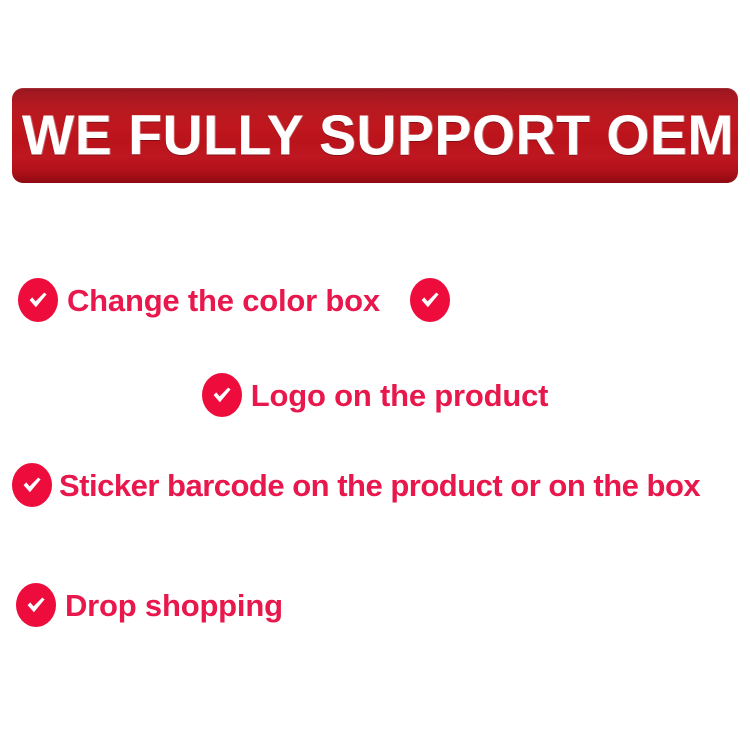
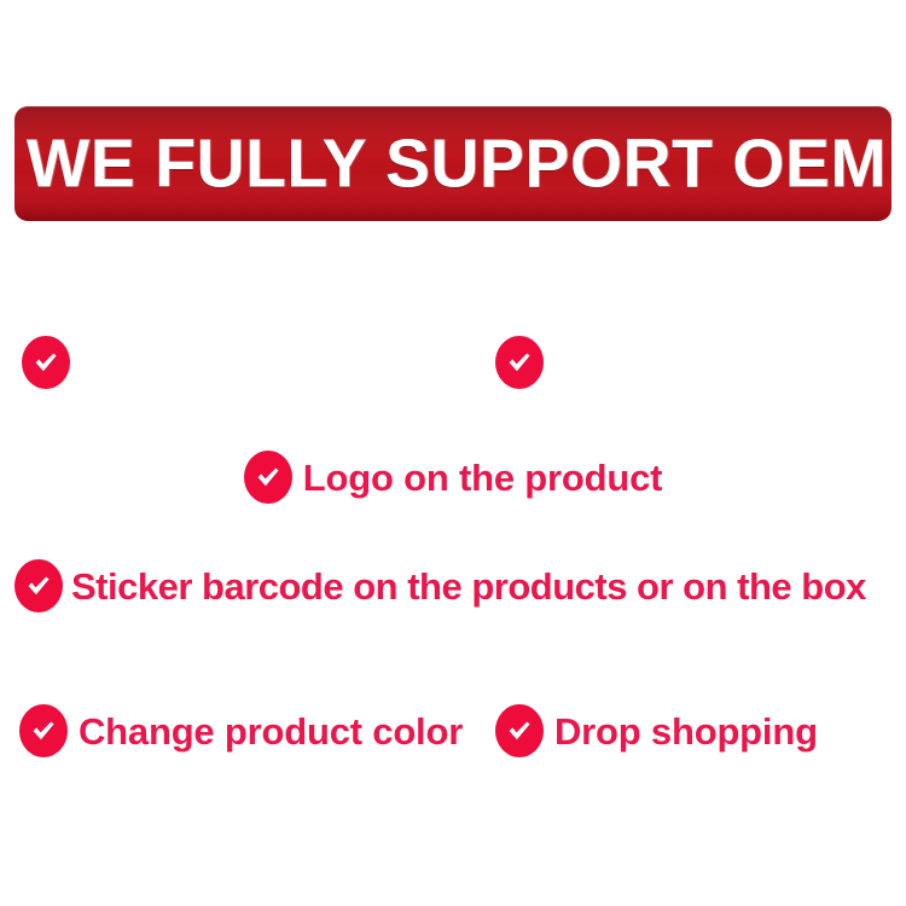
  WE FULLY SUPPORT OEM
- Change the color box
  Logo on the product
- Sticker barcode on the product or on the box
+ Sticker barcode on the products or on the box
+ Change product color
  Drop shopping
